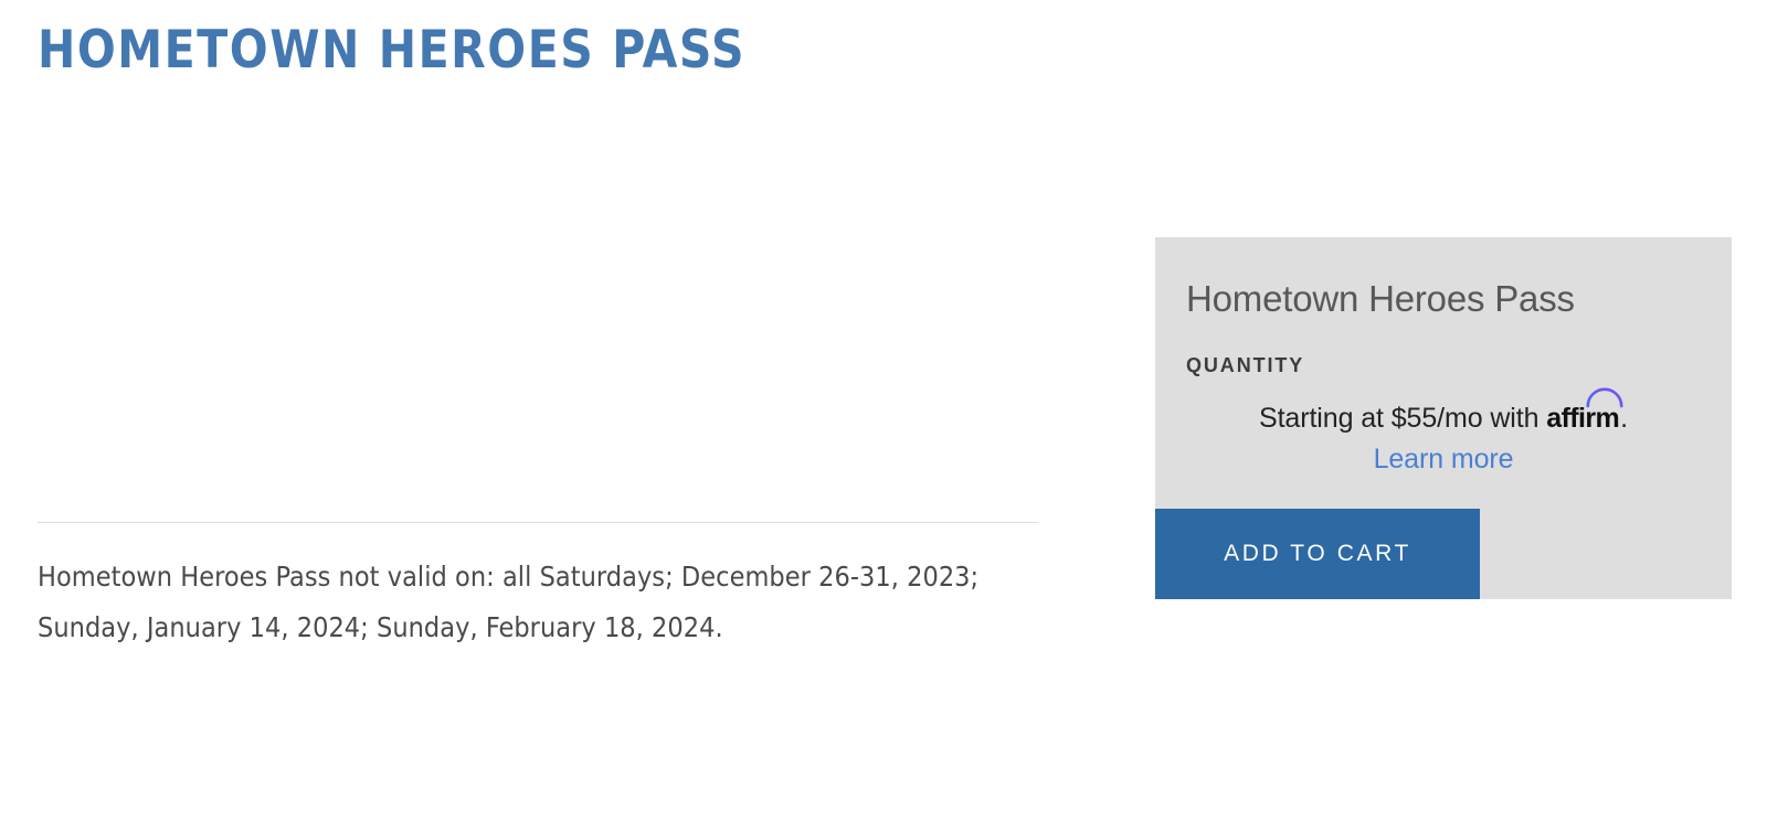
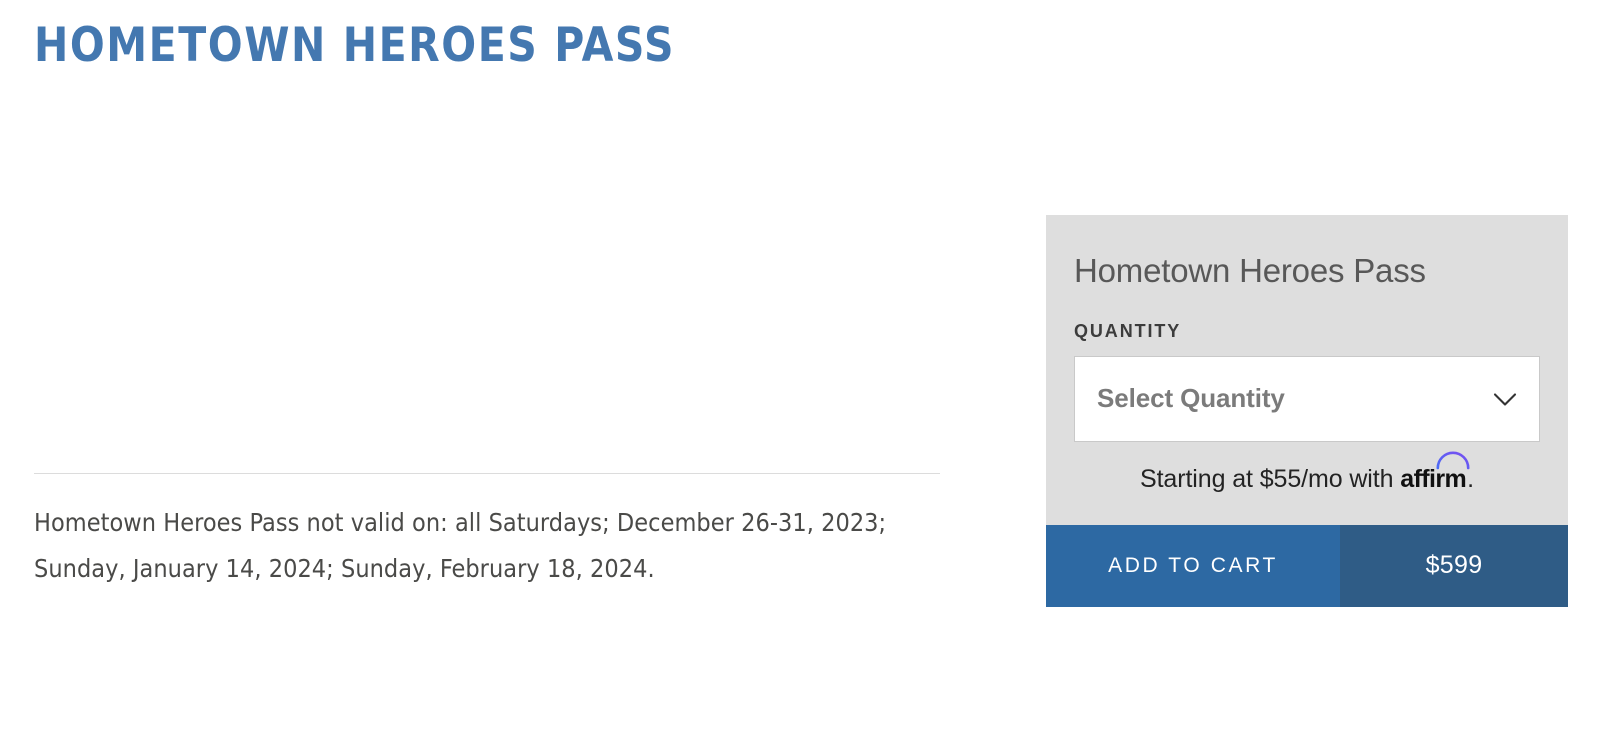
  HOMETOWN HEROES PASS
  Hometown Heroes Pass not valid on: all Saturdays; December 26-31, 2023; Sunday, January 14, 2024; Sunday, February 18, 2024.
  Hometown Heroes Pass
  QUANTITY
+ Select Quantity
  Starting at $55/mo with affirm .
- Learn more
  ADD TO CART
+ $599
